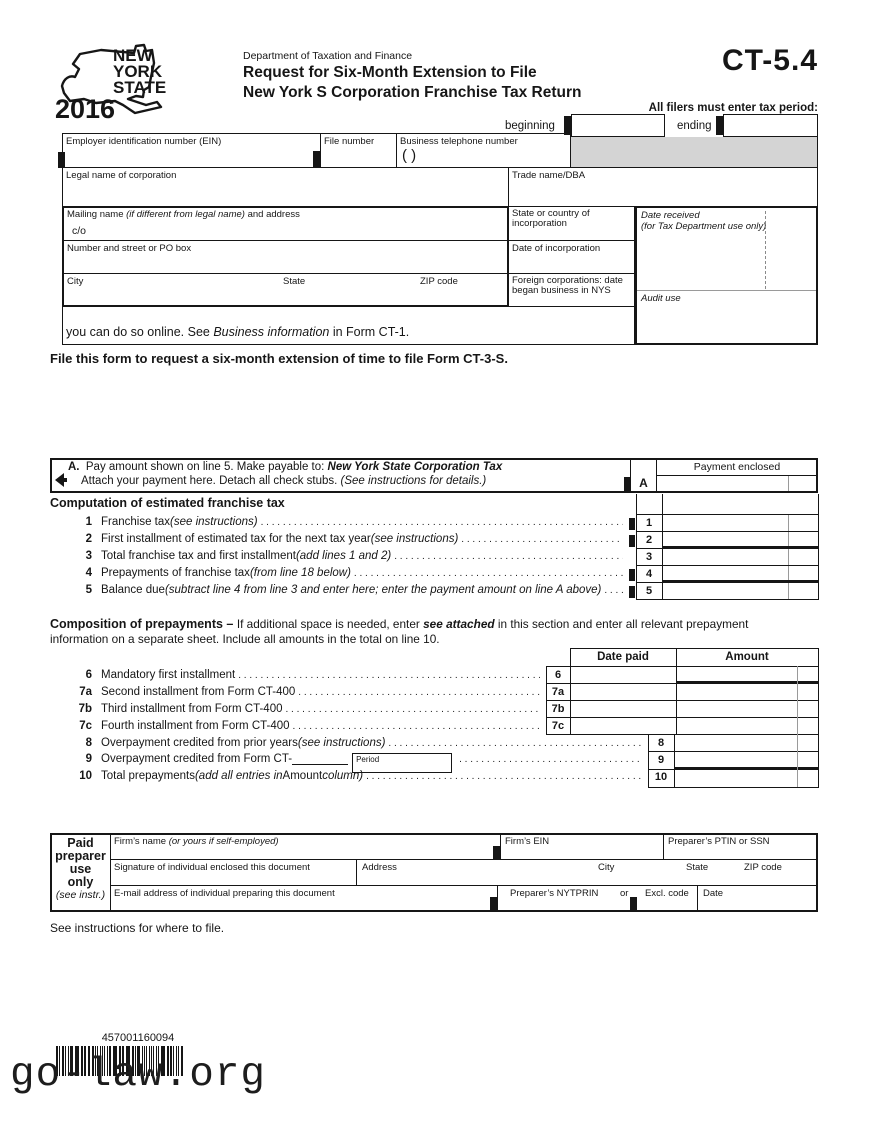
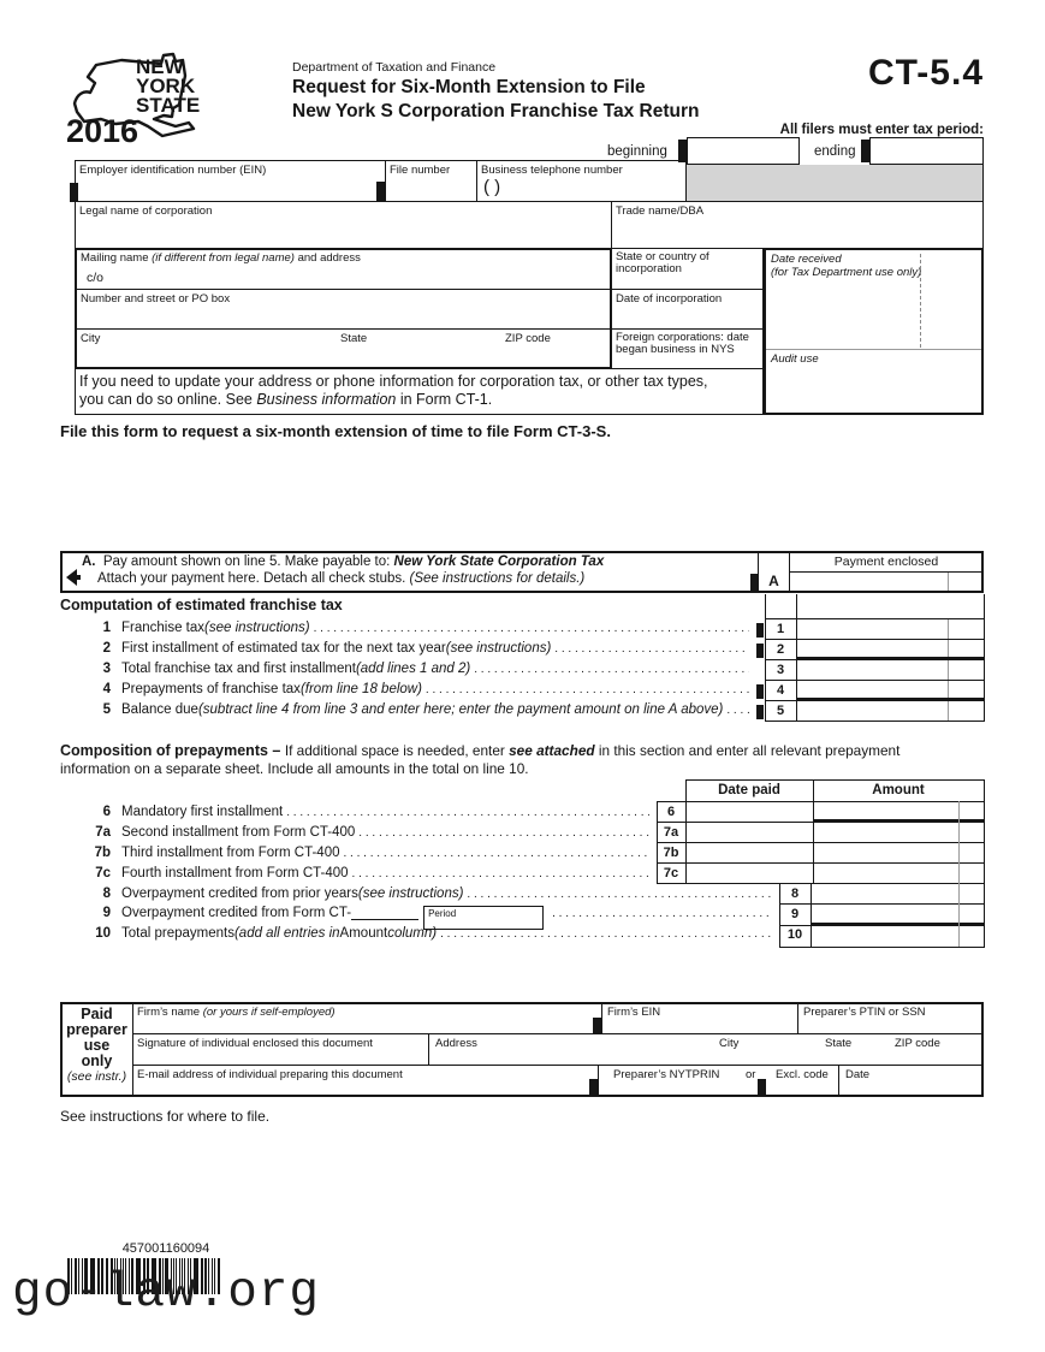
  NEW
  YORK
  STATE
  2016
  Department of Taxation and Finance
  Request for Six-Month Extension to File
  New York S Corporation Franchise Tax Return
  CT-5.4
  All filers must enter tax period:
  beginning
  ending
  Employer identification number (EIN)
  File number
  Business telephone number
  ( )
  Legal name of corporation
  Trade name/DBA
  Mailing name (if different from legal name) and address
  c/o
  Number and street or PO box
  City
  State
  ZIP code
  State or country of incorporation
  Date of incorporation
  Foreign corporations: date began business in NYS
  Date received
  (for Tax Department use only)
  Audit use
+ If you need to update your address or phone information for corporation tax, or other tax types,
  you can do so online. See Business information in Form CT-1.
  File this form to request a six-month extension of time to file Form CT-3-S.
  A. Pay amount shown on line 5. Make payable to: New York State Corporation Tax
  Attach your payment here. Detach all check stubs. (See instructions for details.)
  A
  Payment enclosed
  Computation of estimated franchise tax
  1
  2
  3
  4
  5
  1
  Franchise tax
  (see instructions)
  2
  First installment of estimated tax for the next tax year
  (see instructions)
  3
  Total franchise tax and first installment
  (add lines 1 and 2)
  4
  Prepayments of franchise tax
  (from line 18 below)
  5
  Balance due
  (subtract line 4 from line 3 and enter here; enter the payment amount on line A above)
  Composition of prepayments – If additional space is needed, enter see attached in this section and enter all relevant prepayment
  information on a separate sheet. Include all amounts in the total on line 10.
  Date paid
  Amount
  6
  7a
  7b
  7c
  8
  9
  10
  6
  Mandatory first installment
  7a
  Second installment from Form CT-400
  7b
  Third installment from Form CT-400
  7c
  Fourth installment from Form CT-400
  8
  Overpayment credited from prior years
  (see instructions)
  9
  Overpayment credited from Form CT-
  Period
  10
  Total prepayments
  (add all entries in
  Amount
  column)
  Paid
  preparer
  use
  only
  (see instr.)
  Firm’s name (or yours if self-employed)
  Firm’s EIN
  Preparer’s PTIN or SSN
  Signature of individual enclosed this document
  Address
  City
  State
  ZIP code
  E-mail address of individual preparing this document
  Preparer’s NYTPRIN
  or
  Excl. code
  Date
  See instructions for where to file.
  457001160094
  go-law.org
